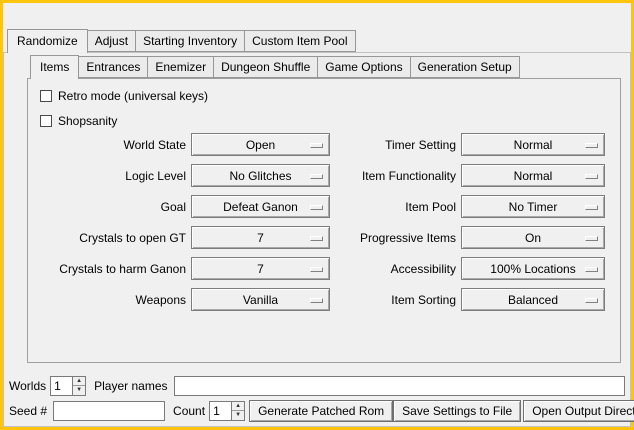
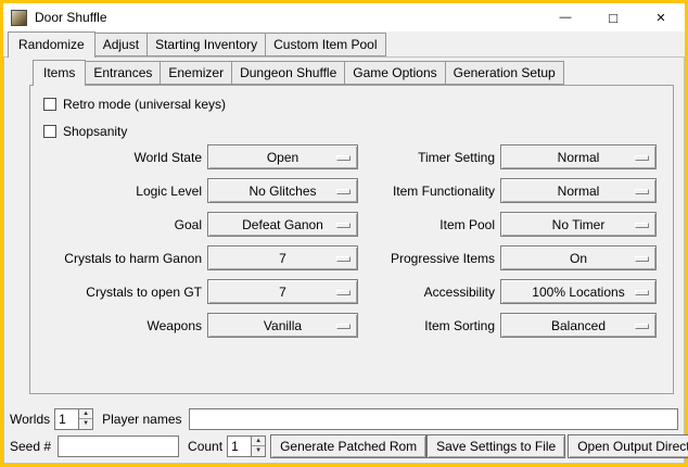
+ Door Shuffle
+ —
+ □
+ ✕
  Randomize
  Adjust
  Starting Inventory
  Custom Item Pool
  Items
  Entrances
  Enemizer
  Dungeon Shuffle
  Game Options
  Generation Setup
  Retro mode (universal keys)
  Shopsanity
  World State
  Open
  Timer Setting
  Normal
  Logic Level
  No Glitches
  Item Functionality
  Normal
  Goal
  Defeat Ganon
  Item Pool
  No Timer
- Crystals to open GT
+ Crystals to harm Ganon
  7
  Progressive Items
  On
- Crystals to harm Ganon
+ Crystals to open GT
  7
  Accessibility
  100% Locations
  Weapons
  Vanilla
  Item Sorting
  Balanced
  Worlds
  1
  Player names
  Seed #
  Count
  1
  Generate Patched Rom
  Save Settings to File
  Open Output Direc
